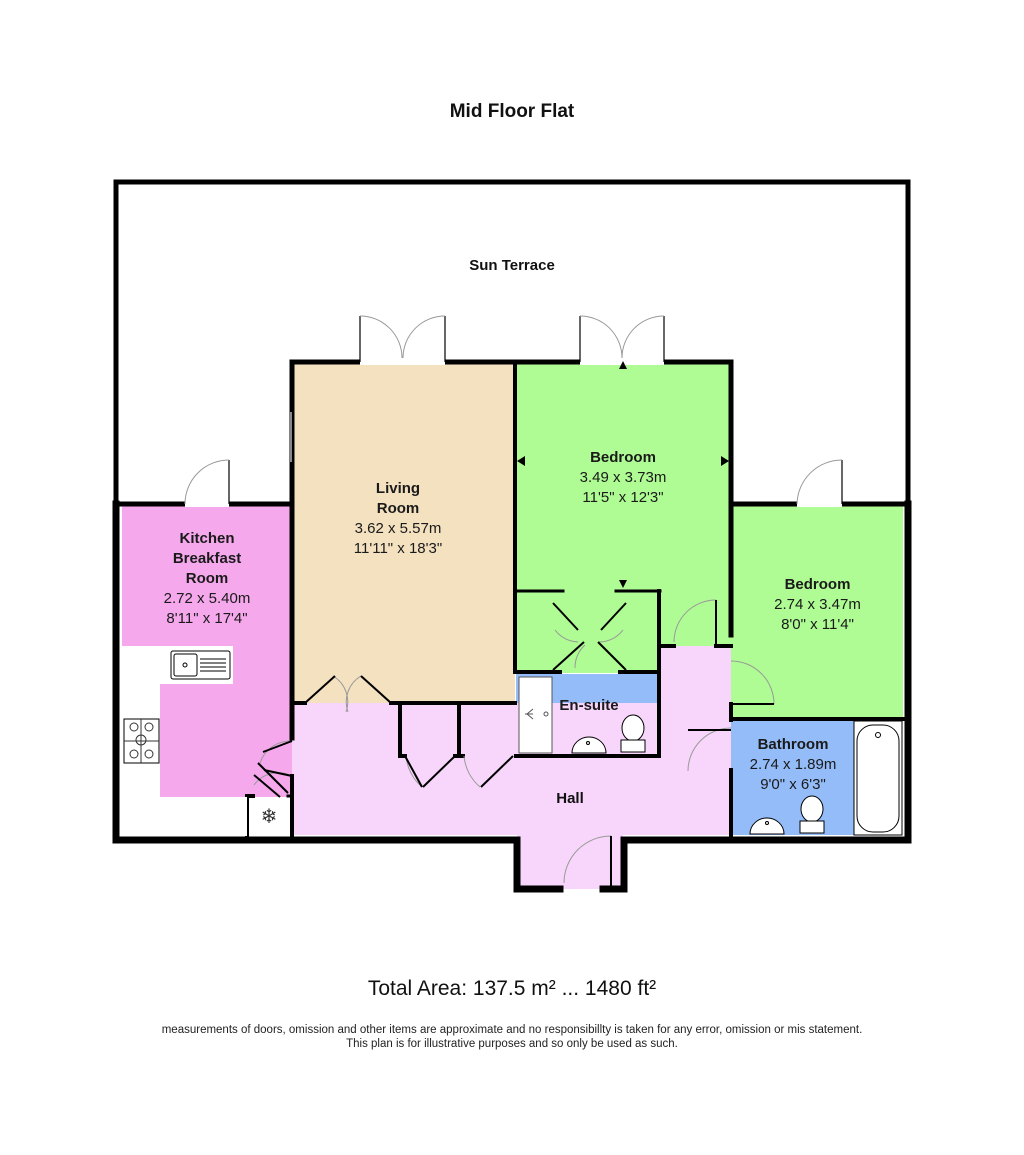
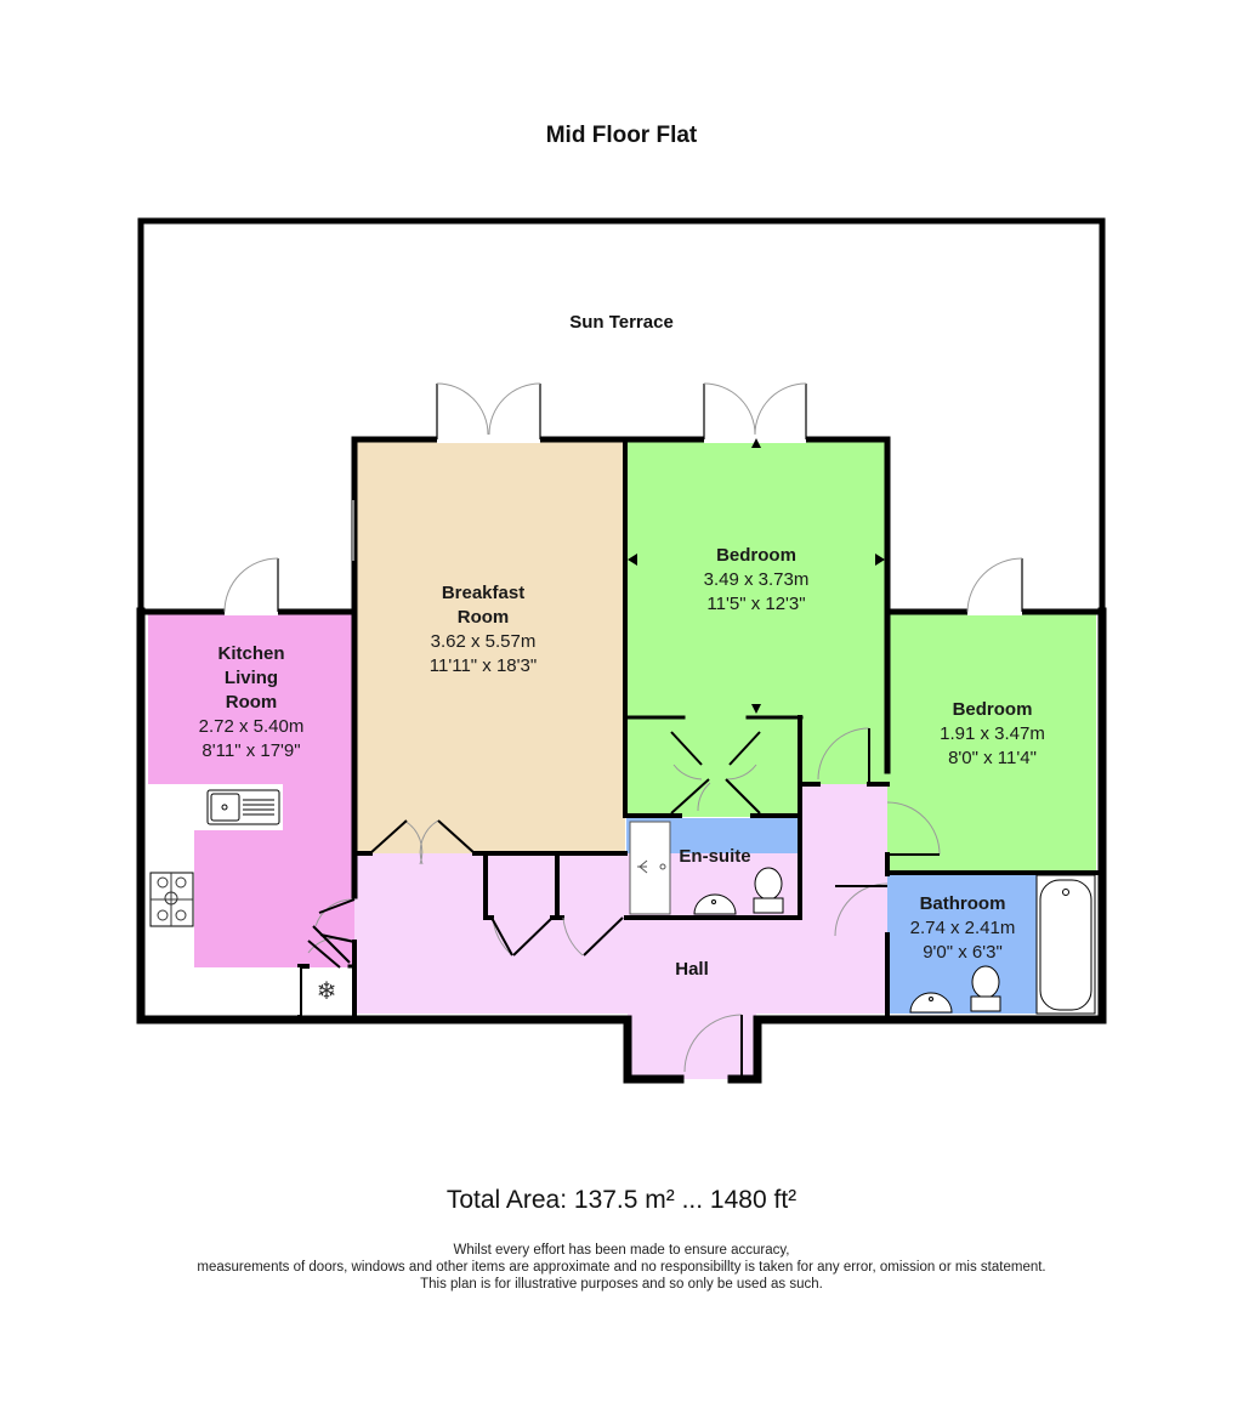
  Mid Floor Flat
  ❄
  Sun Terrace
  Kitchen
- Breakfast
+ Living
  Room
  2.72 x 5.40m
- 8'11" x 17'4"
+ 8'11" x 17'9"
- Living
+ Breakfast
  Room
  3.62 x 5.57m
  11'11" x 18'3"
  Bedroom
  3.49 x 3.73m
  11'5" x 12'3"
  Bedroom
- 2.74 x 3.47m
+ 1.91 x 3.47m
  8'0" x 11'4"
  En-suite
  Bathroom
- 2.74 x 1.89m
+ 2.74 x 2.41m
  9'0" x 6'3"
  Hall
  Total Area: 137.5 m² ... 1480 ft²
+ Whilst every effort has been made to ensure accuracy,
- measurements of doors, omission and other items are approximate and no responsibillty is taken for any error, omission or mis statement.
+ measurements of doors, windows and other items are approximate and no responsibillty is taken for any error, omission or mis statement.
  This plan is for illustrative purposes and so only be used as such.
